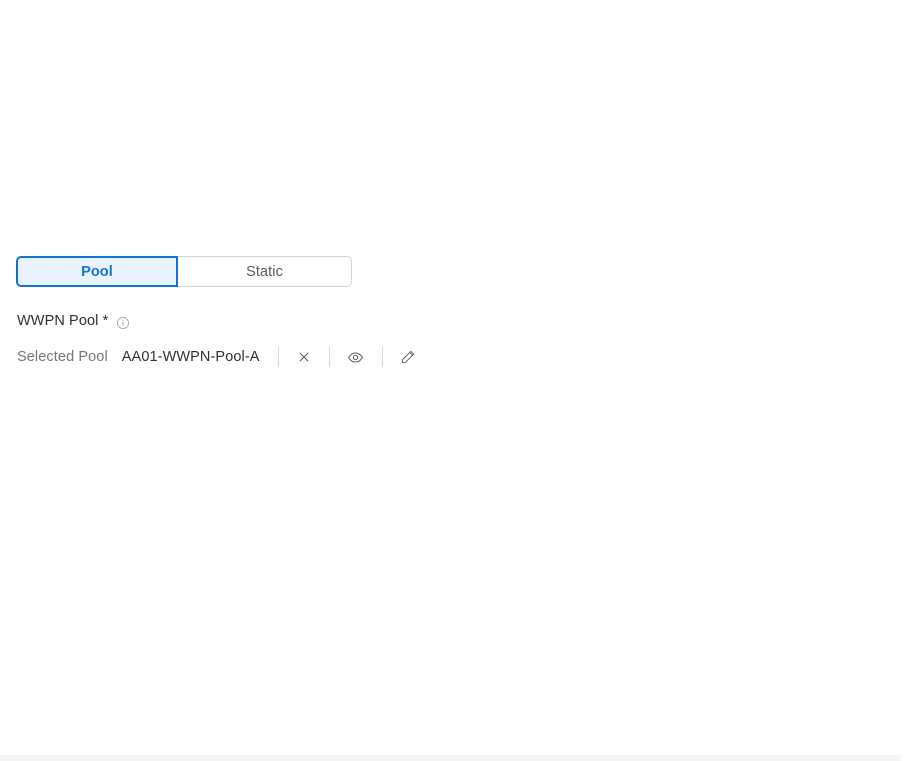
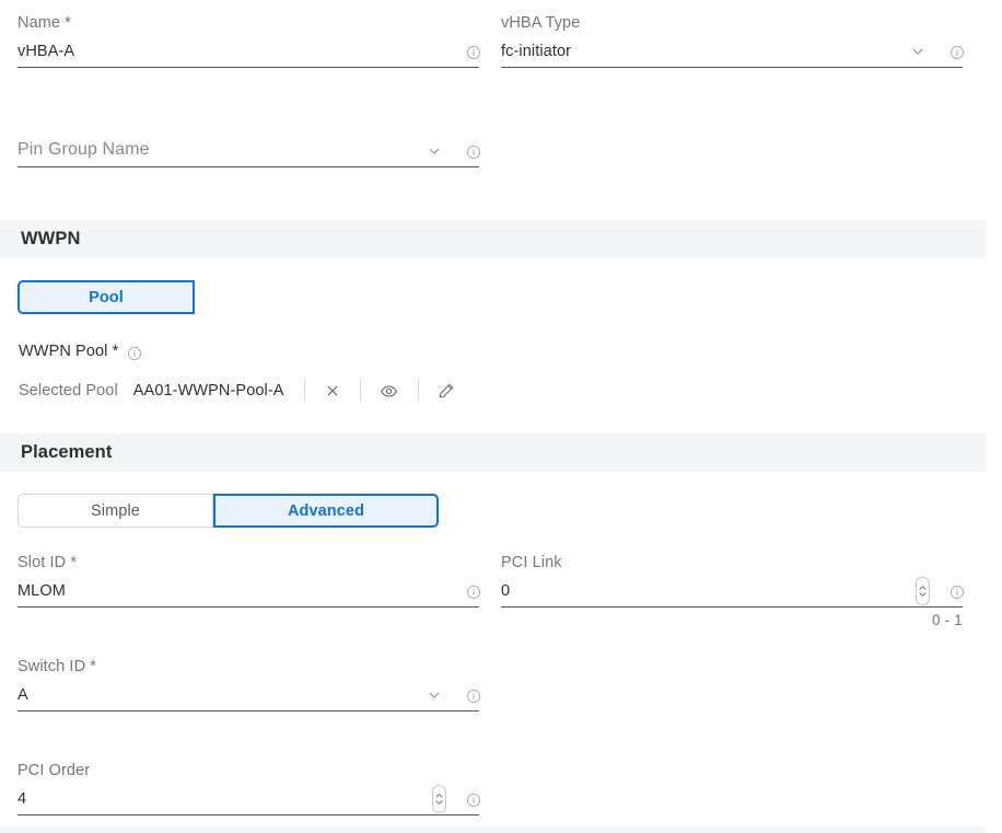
+ Name *
+ vHBA-A
+ vHBA Type
+ fc-initiator
+ Pin Group Name
+ WWPN
  Pool
- Static
  WWPN Pool *
  Selected Pool
  AA01-WWPN-Pool-A
+ Placement
+ Simple
+ Advanced
+ Slot ID *
+ MLOM
+ PCI Link
+ 0
+ 0 - 1
+ Switch ID *
+ A
+ PCI Order
+ 4
